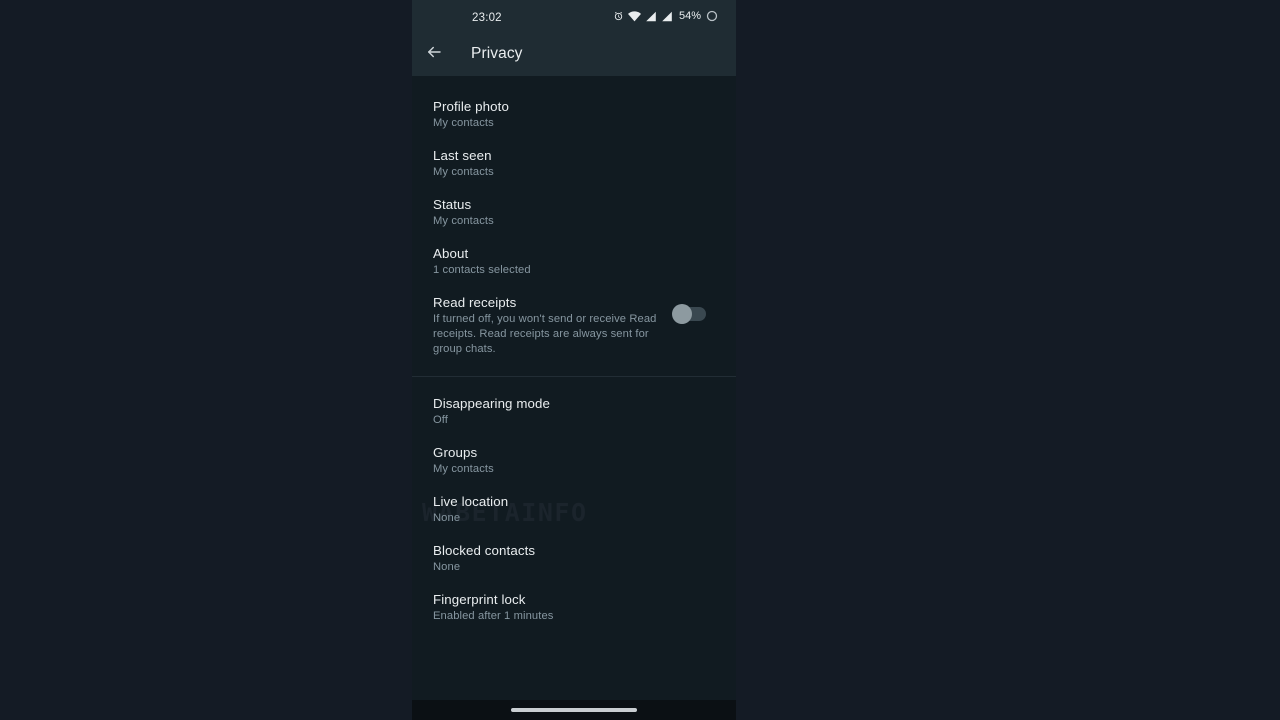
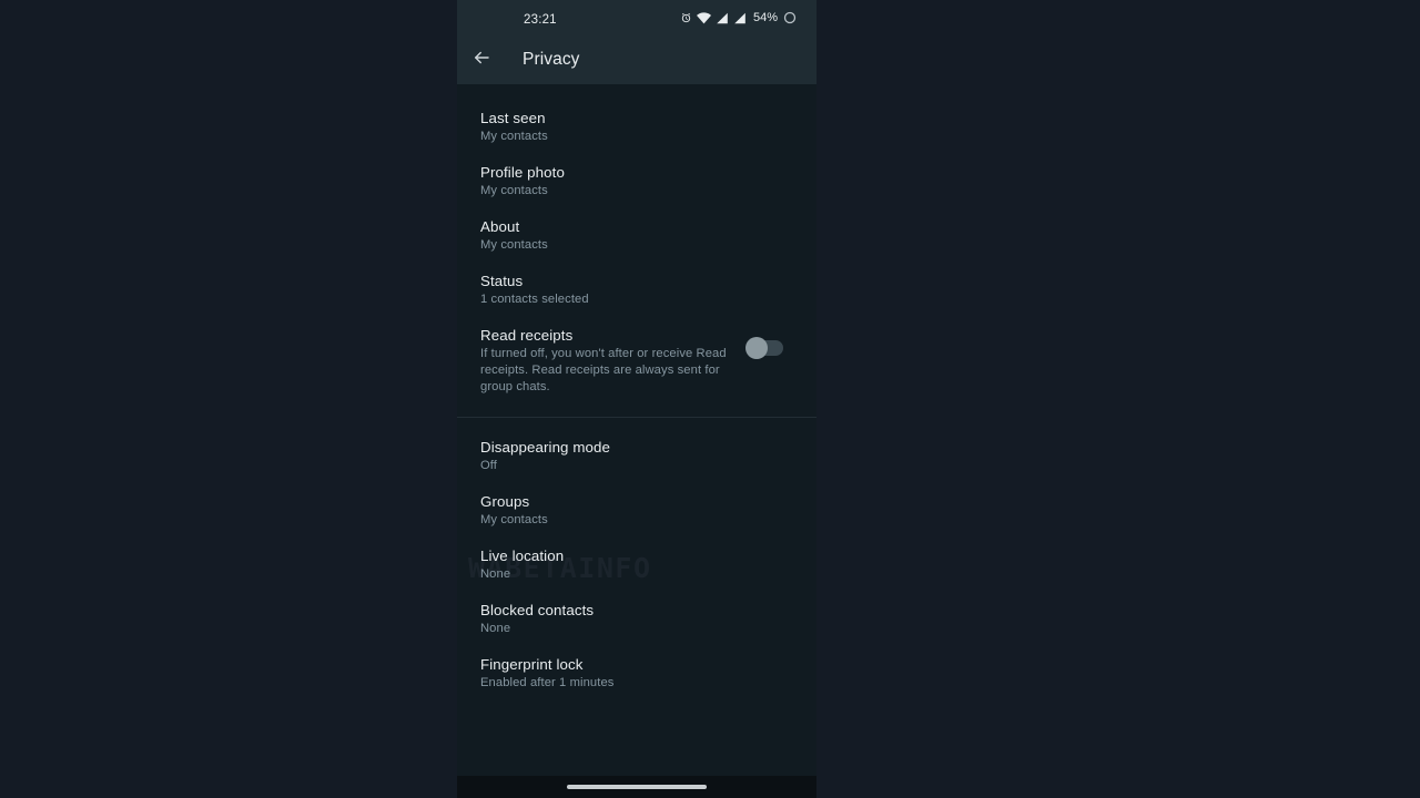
- 23:02
+ 23:21
  54%
  Privacy
  WABETAINFO
- Profile photo
+ Last seen
  My contacts
- Last seen
+ Profile photo
  My contacts
- Status
+ About
  My contacts
- About
+ Status
  1 contacts selected
  Read receipts
- If turned off, you won't send or receive Read receipts. Read receipts are always sent for group chats.
+ If turned off, you won't after or receive Read receipts. Read receipts are always sent for group chats.
  Disappearing mode
  Off
  Groups
  My contacts
  Live location
  None
  Blocked contacts
  None
  Fingerprint lock
  Enabled after 1 minutes
